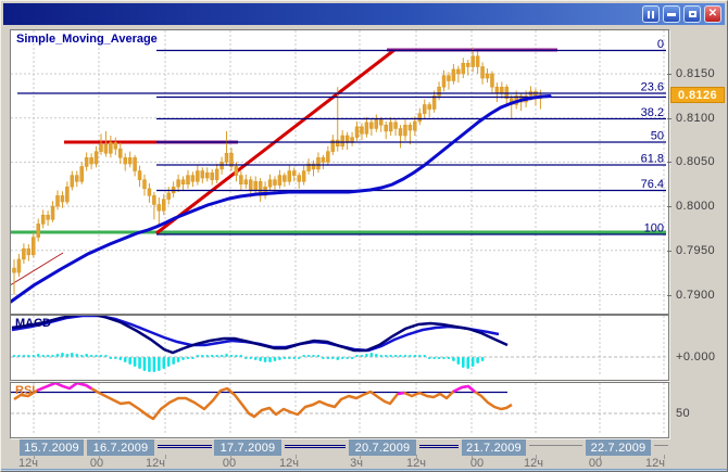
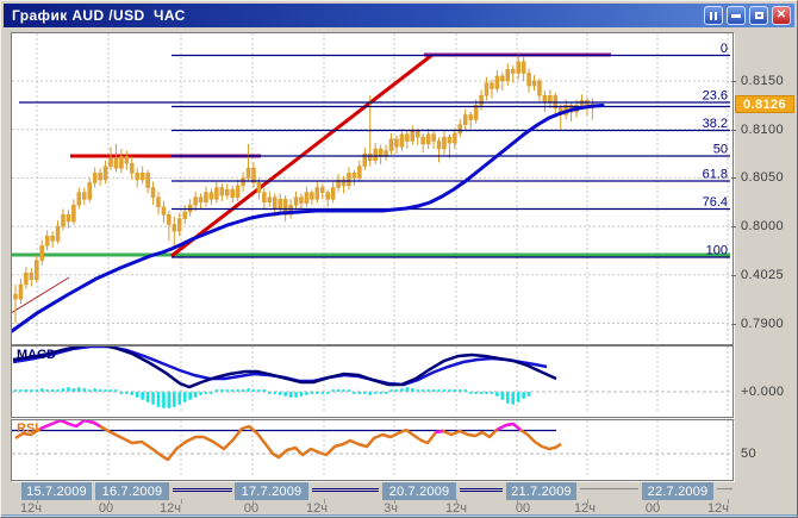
+ График AUD /USD ЧАС
  ✕
  0
  23.6
  38.2
  50
  61.8
  76.4
  100
- Simple_Moving_Average
  MACD
  RSI
  0.8126
  0.8150
  0.8100
  0.8050
  0.8000
- 0.7950
+ 0.4025
  0.7900
  +0.000
  50
  15.7.2009
  16.7.2009
  17.7.2009
  20.7.2009
  21.7.2009
  22.7.2009
  12ч
  00
  12ч
  00
  12ч
  3ч
  12ч
  00
  12ч
  00
  12ч
